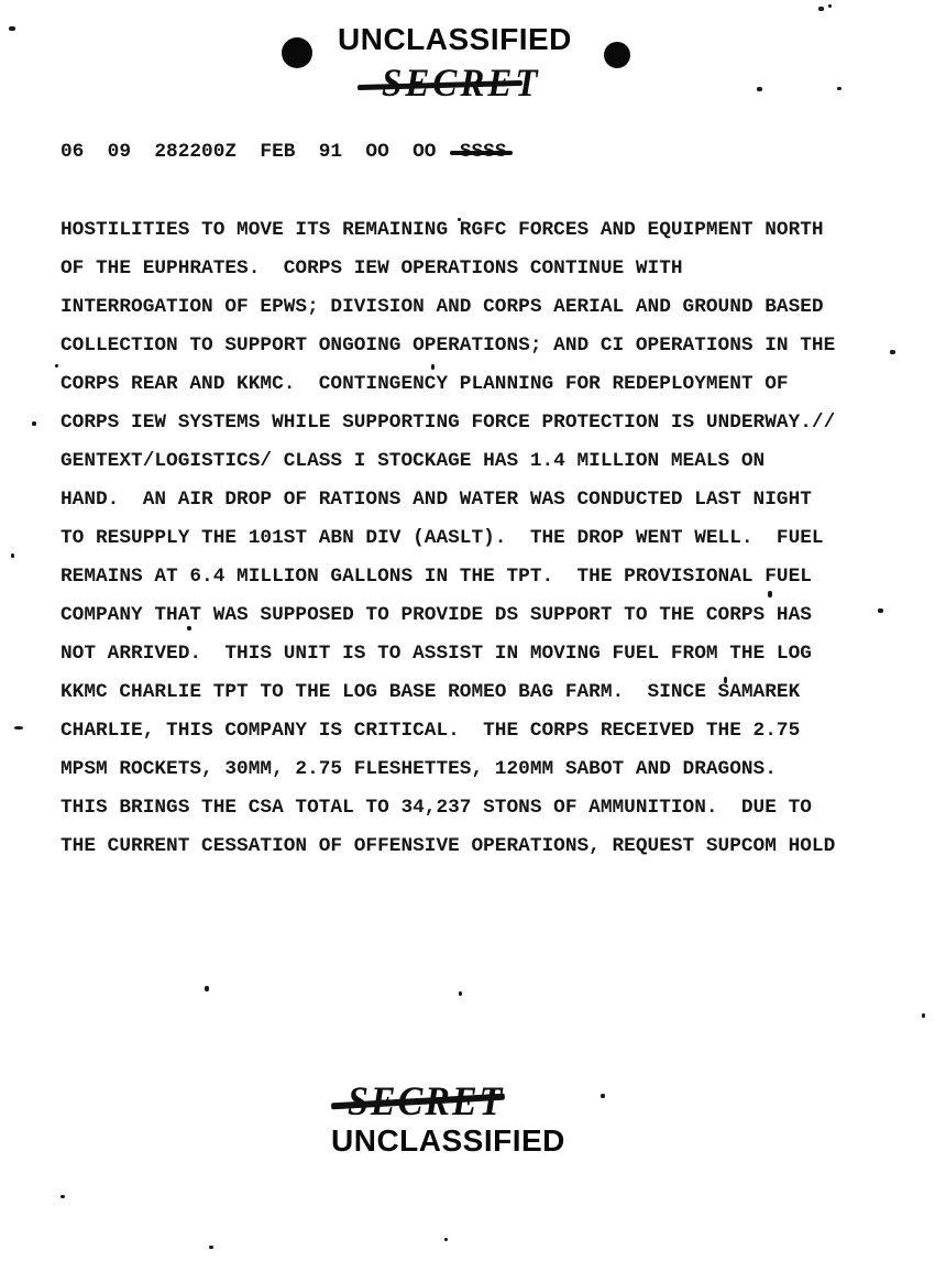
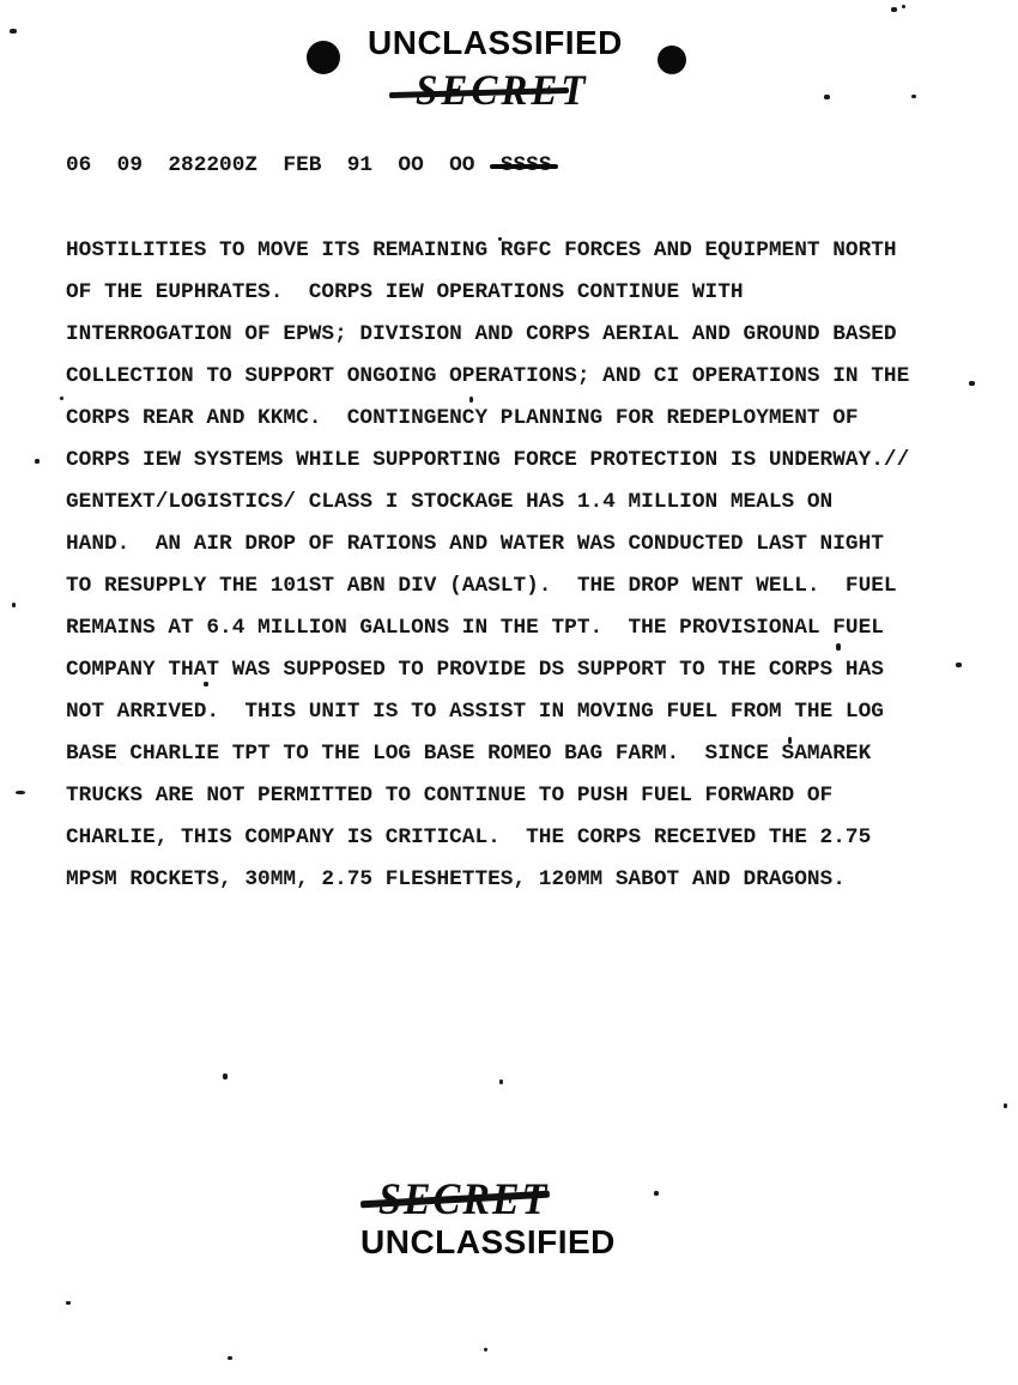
  UNCLASSIFIED
  06 09 282200Z FEB 91 OO OO SSSS
  HOSTILITIES TO MOVE ITS REMAINING RGFC FORCES AND EQUIPMENT NORTH
  OF THE EUPHRATES. CORPS IEW OPERATIONS CONTINUE WITH
  INTERROGATION OF EPWS; DIVISION AND CORPS AERIAL AND GROUND BASED
  COLLECTION TO SUPPORT ONGOING OPERATIONS; AND CI OPERATIONS IN THE
  CORPS REAR AND KKMC. CONTINGENCY PLANNING FOR REDEPLOYMENT OF
  CORPS IEW SYSTEMS WHILE SUPPORTING FORCE PROTECTION IS UNDERWAY.//
  GENTEXT/LOGISTICS/ CLASS I STOCKAGE HAS 1.4 MILLION MEALS ON
  HAND. AN AIR DROP OF RATIONS AND WATER WAS CONDUCTED LAST NIGHT
  TO RESUPPLY THE 101ST ABN DIV (AASLT). THE DROP WENT WELL. FUEL
  REMAINS AT 6.4 MILLION GALLONS IN THE TPT. THE PROVISIONAL FUEL
  COMPANY THAT WAS SUPPOSED TO PROVIDE DS SUPPORT TO THE CORPS HAS
  NOT ARRIVED. THIS UNIT IS TO ASSIST IN MOVING FUEL FROM THE LOG
- KKMC CHARLIE TPT TO THE LOG BASE ROMEO BAG FARM. SINCE SAMAREK
+ BASE CHARLIE TPT TO THE LOG BASE ROMEO BAG FARM. SINCE SAMAREK
+ TRUCKS ARE NOT PERMITTED TO CONTINUE TO PUSH FUEL FORWARD OF
  CHARLIE, THIS COMPANY IS CRITICAL. THE CORPS RECEIVED THE 2.75
  MPSM ROCKETS, 30MM, 2.75 FLESHETTES, 120MM SABOT AND DRAGONS.
- THIS BRINGS THE CSA TOTAL TO 34,237 STONS OF AMMUNITION. DUE TO
- THE CURRENT CESSATION OF OFFENSIVE OPERATIONS, REQUEST SUPCOM HOLD
  UNCLASSIFIED
